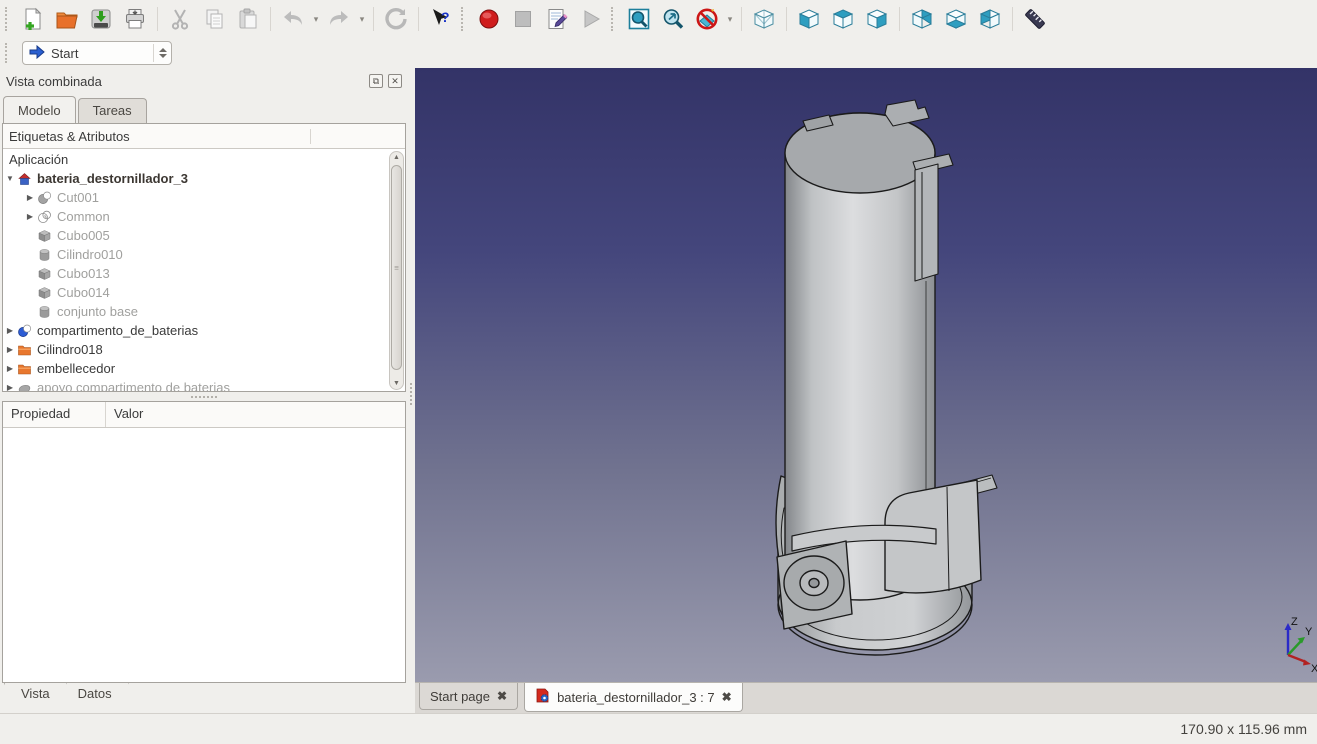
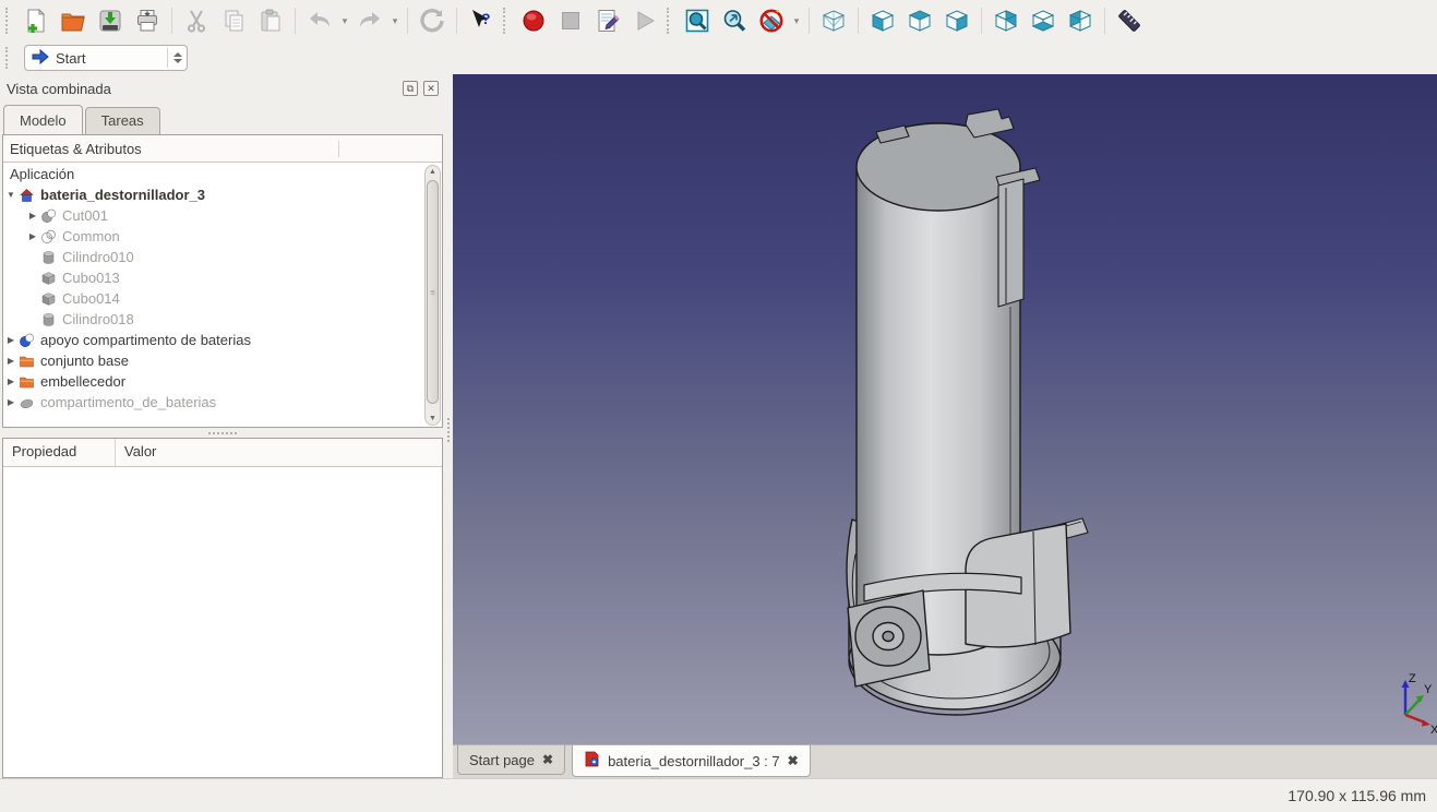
  ▾
  ▾
  ?
  ▾
  Start
  Vista combinada
  ⧉
  ✕
  Modelo
  Tareas
  Etiquetas & Atributos
  Aplicación
  ▼
  bateria_destornillador_3
  ▶
  Cut001
  ▶
  Common
- Cubo005
  Cilindro010
  Cubo013
  Cubo014
- conjunto base
+ Cilindro018
  ▶
- compartimento_de_baterias
+ apoyo compartimento de baterias
  ▶
- Cilindro018
+ conjunto base
  ▶
  embellecedor
  ▶
- apoyo compartimento de baterias
+ compartimento_de_baterias
  ≡
  Propiedad
  Valor
- Vista
- Datos
  Z
  Y
  X
  Start page
  ✖
  bateria_destornillador_3 : 7
  ✖
  170.90 x 115.96 mm
